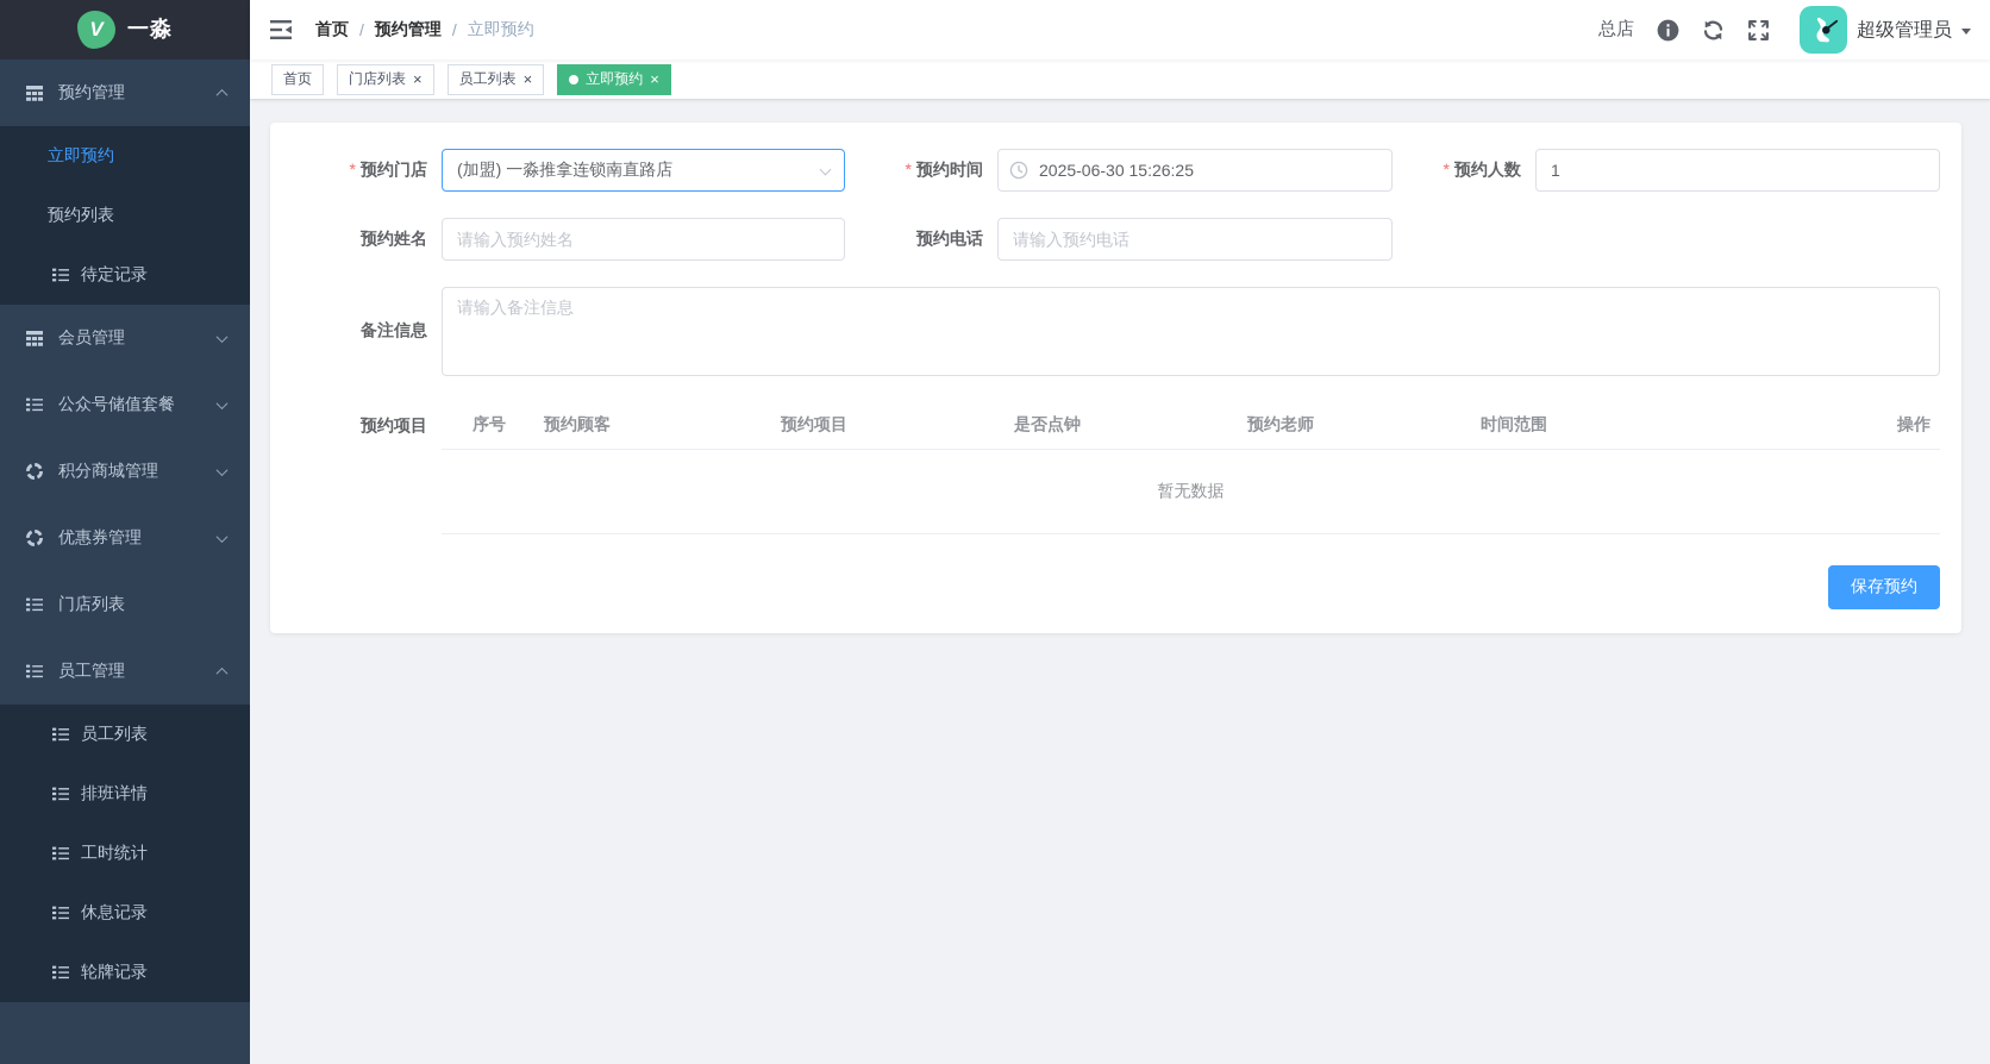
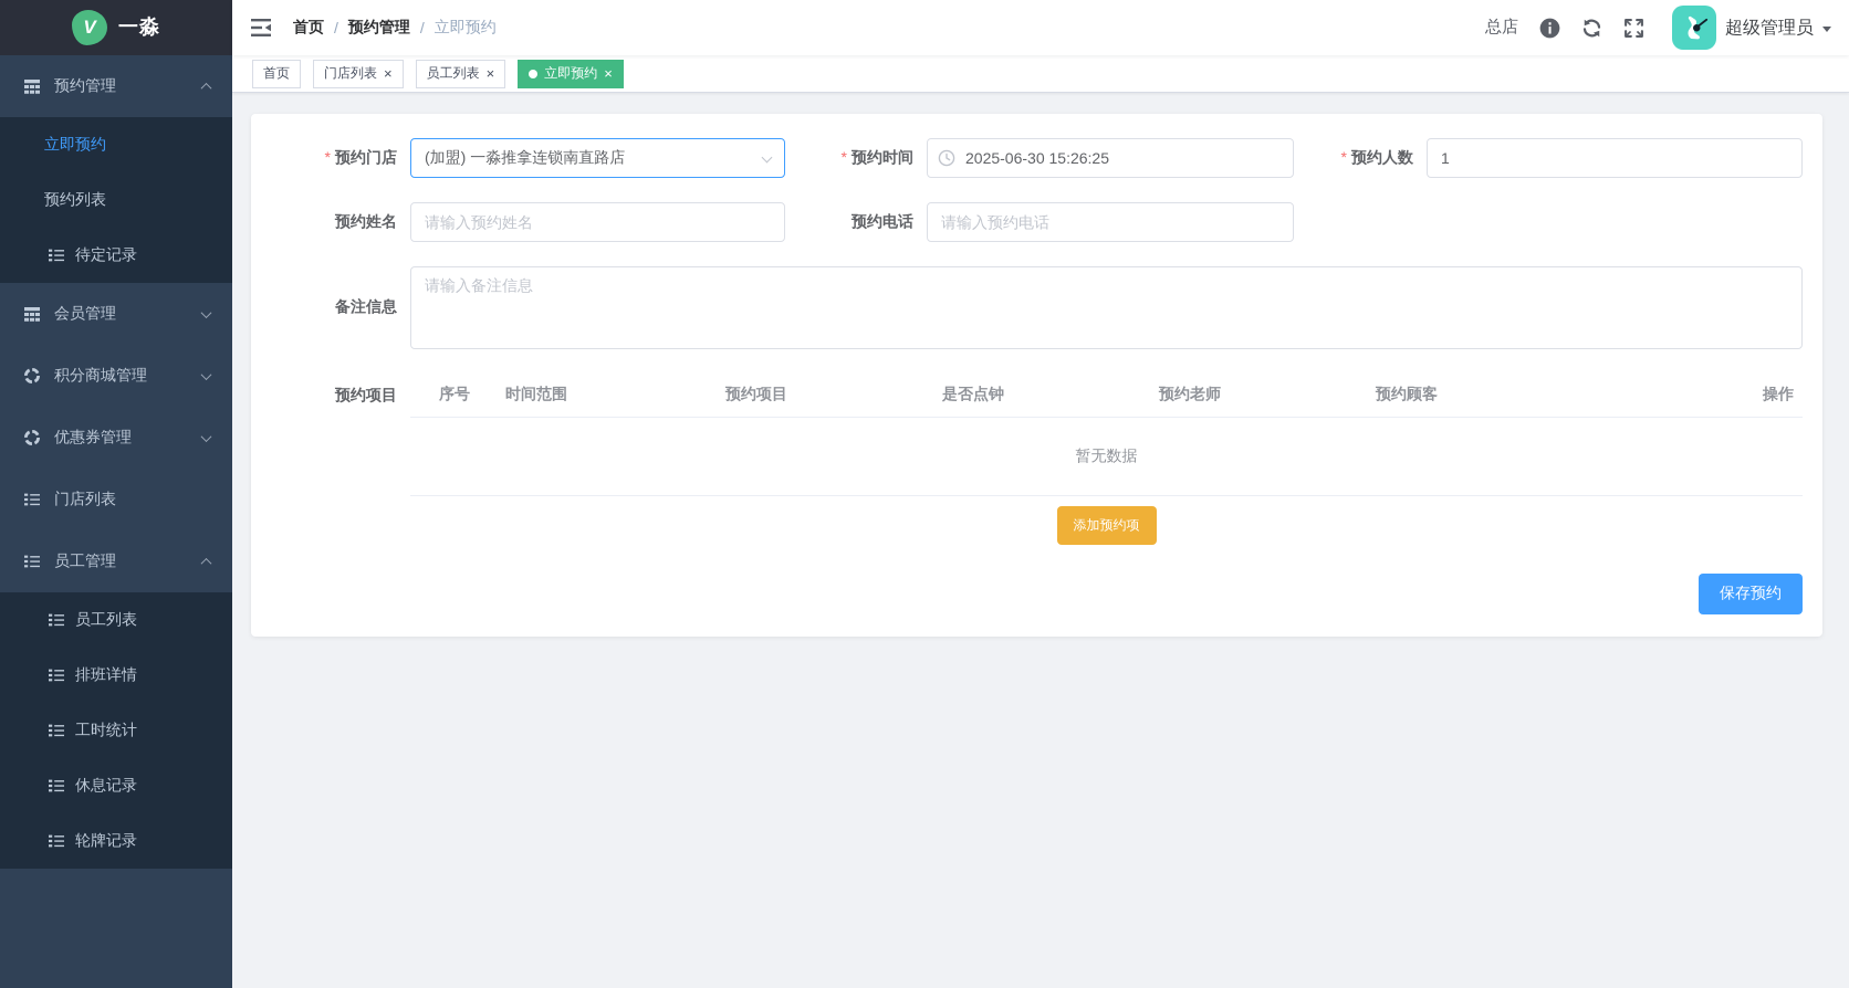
  V
  一淼
  预约管理
  立即预约
  预约列表
  待定记录
  会员管理
- 公众号储值套餐
  积分商城管理
  优惠券管理
  门店列表
  员工管理
  员工列表
  排班详情
  工时统计
  休息记录
  轮牌记录
  首页
  /
  预约管理
  /
  立即预约
  总店
  超级管理员
  首页
  门店列表
  ×
  员工列表
  ×
  立即预约
  ×
  * 预约门店
  (加盟) 一淼推拿连锁南直路店
  * 预约时间
  2025-06-30 15:26:25
  * 预约人数
  1
  预约姓名
  请输入预约姓名
  预约电话
  请输入预约电话
  备注信息
  请输入备注信息
  预约项目
  序号
- 预约顾客
+ 时间范围
  预约项目
  是否点钟
  预约老师
- 时间范围
+ 预约顾客
  操作
  暂无数据
+ 添加预约项
  保存预约
